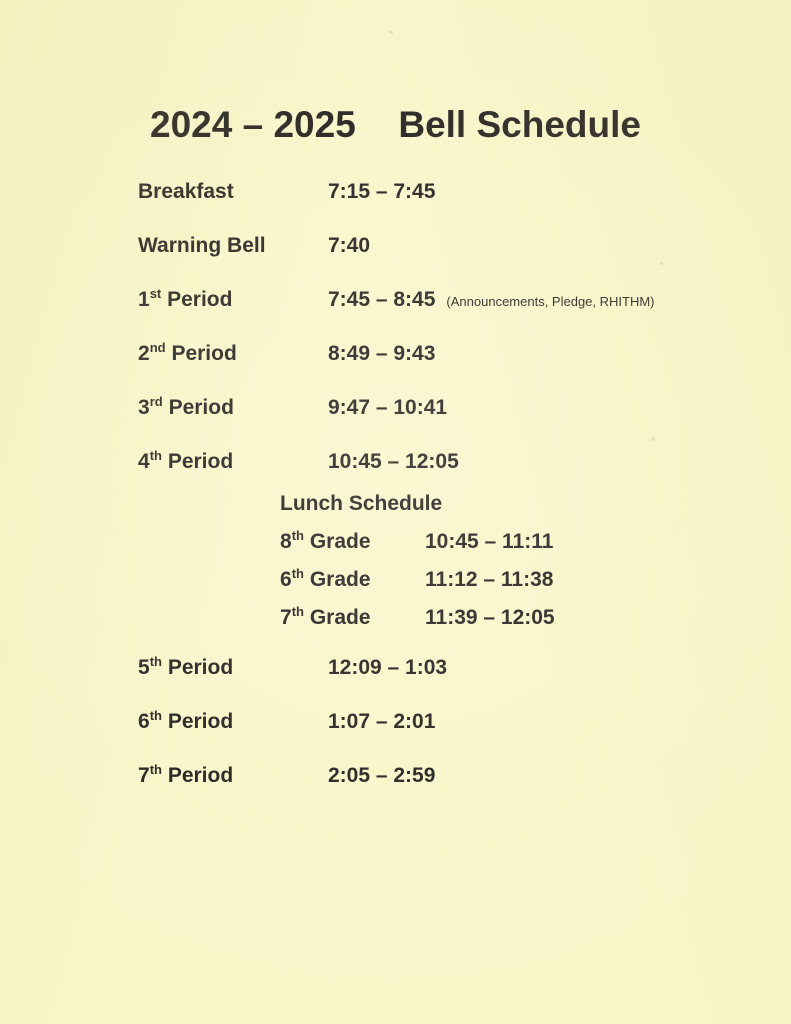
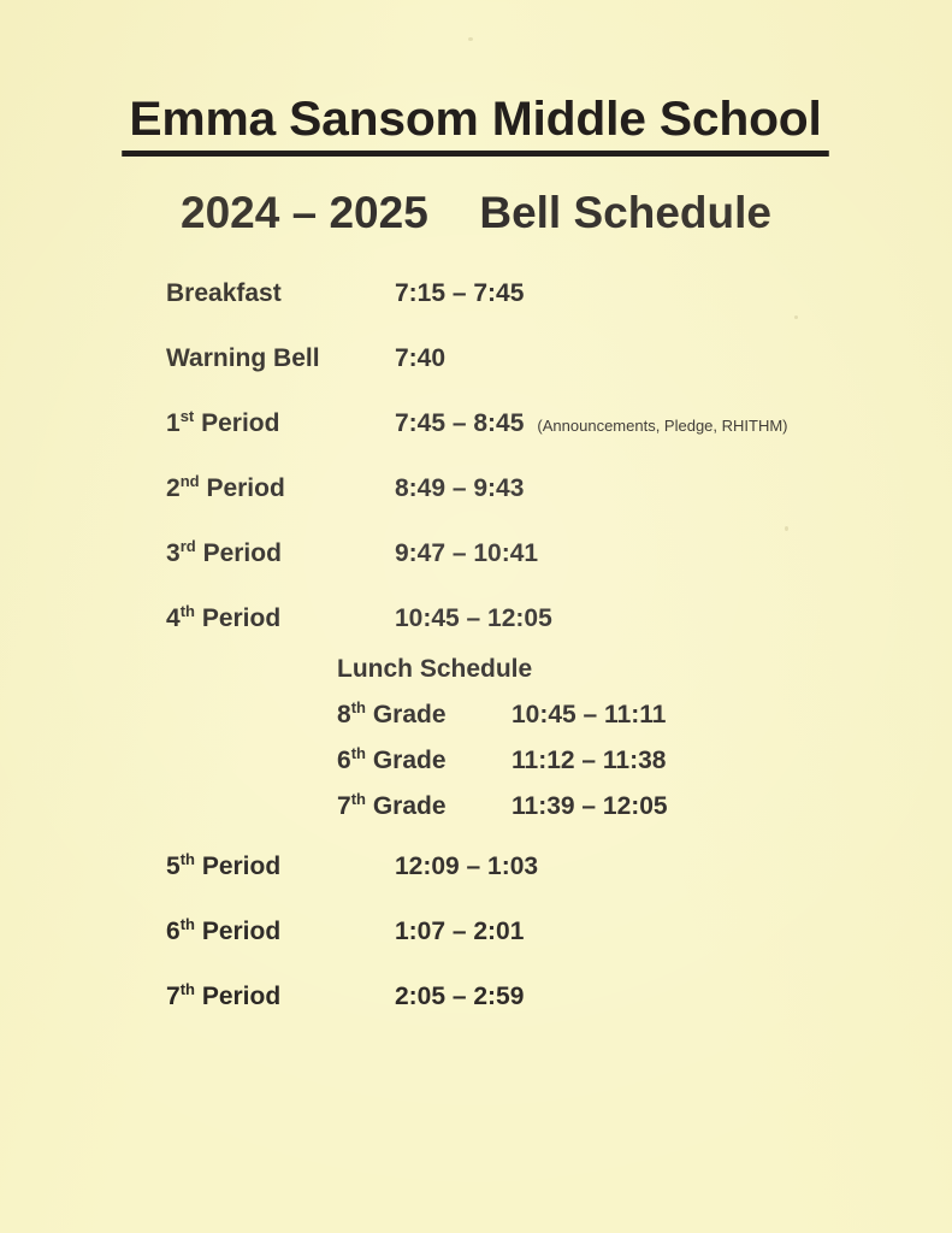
+ Emma Sansom Middle School
